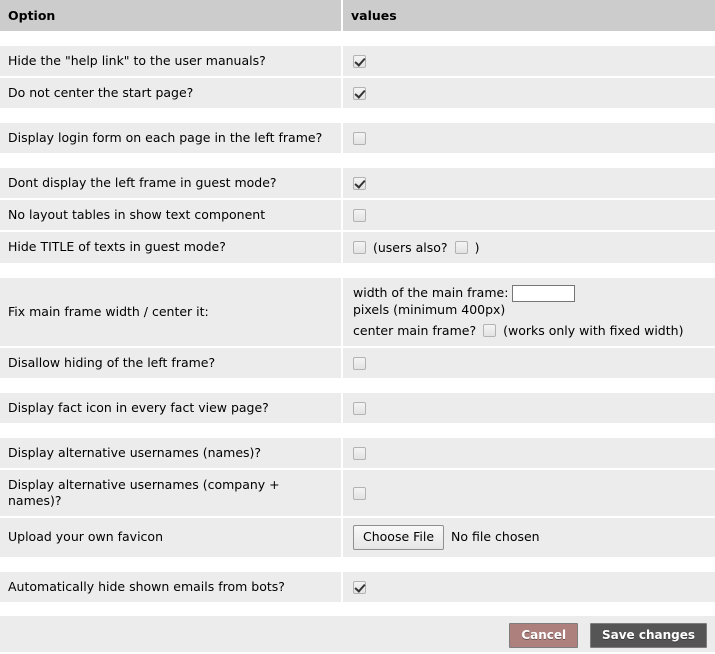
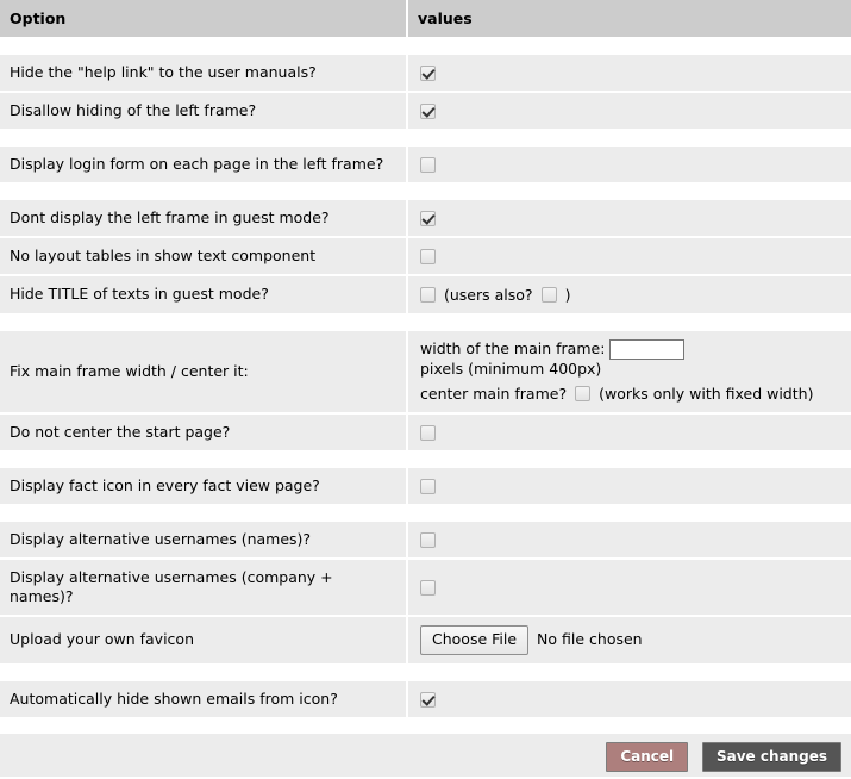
  Option	values
  Hide the "help link" to the user manuals?
- Do not center the start page?
+ Disallow hiding of the left frame?
  Display login form on each page in the left frame?
  Dont display the left frame in guest mode?
  No layout tables in show text component
  Hide TITLE of texts in guest mode?	(users also? )
  Fix main frame width / center it:	width of the main frame:pixels (minimum 400px)center main frame? (works only with fixed width)
- Disallow hiding of the left frame?
+ Do not center the start page?
  Display fact icon in every fact view page?
  Display alternative usernames (names)?
  Display alternative usernames (company + names)?
  Upload your own favicon	Choose File No file chosen
- Automatically hide shown emails from bots?
+ Automatically hide shown emails from icon?
  Cancel Save changes
